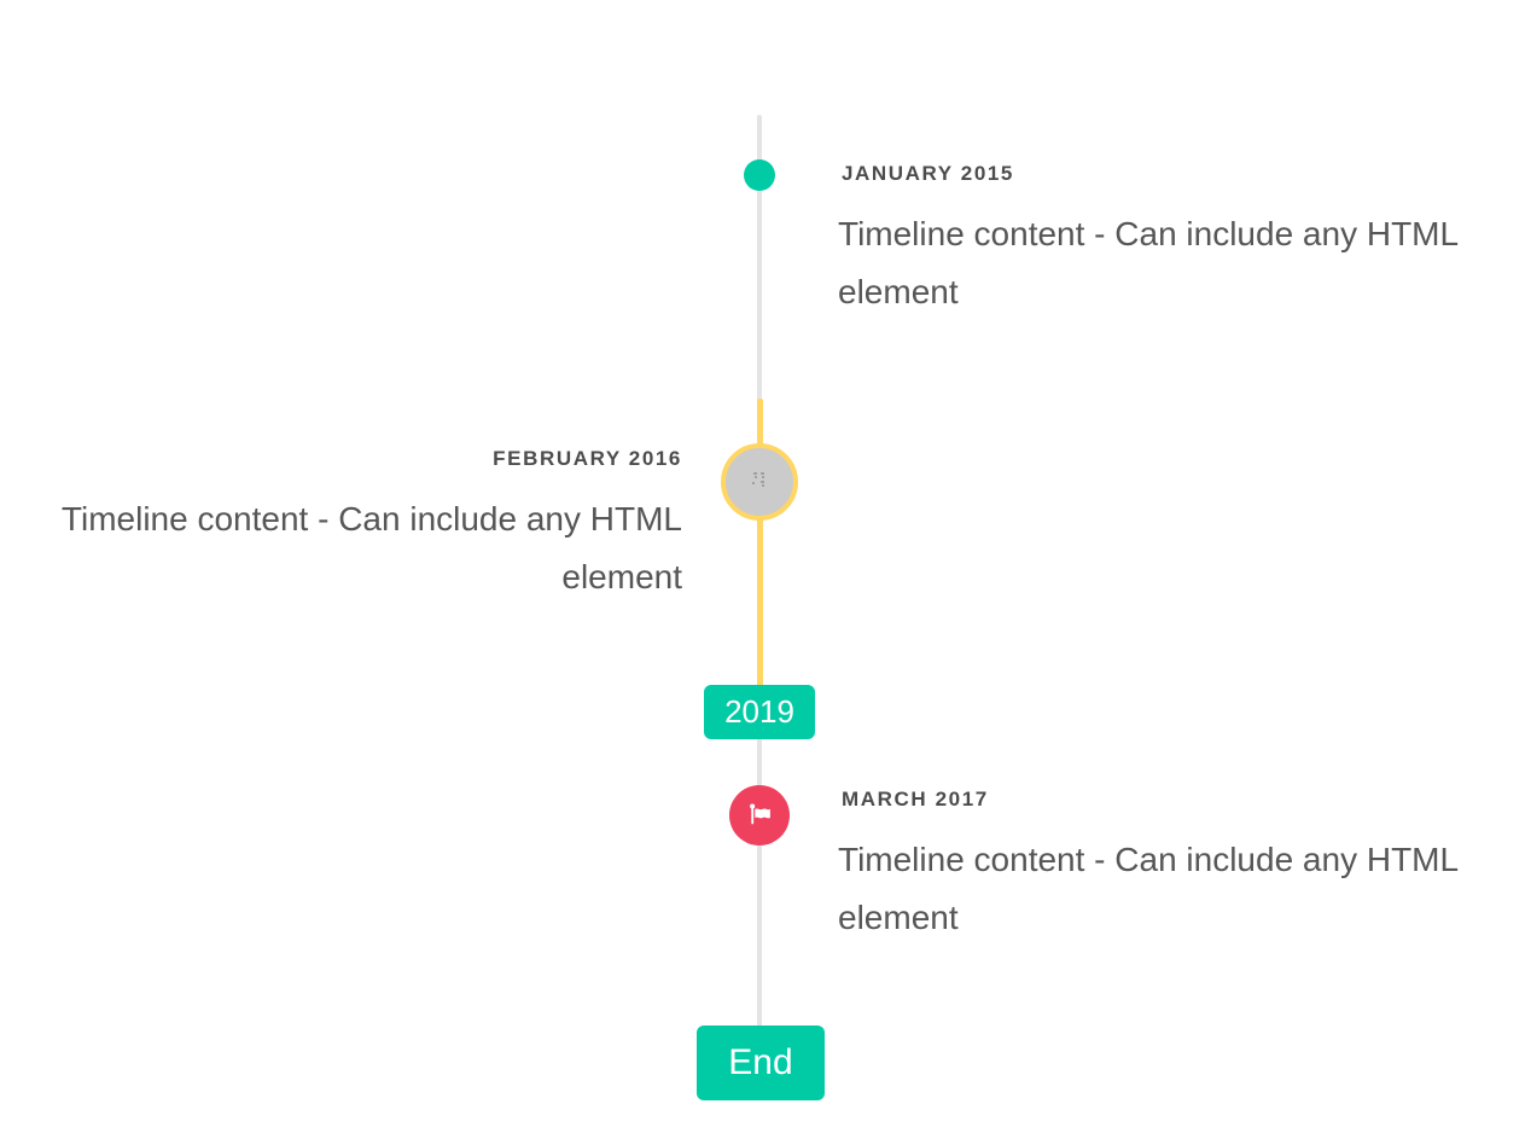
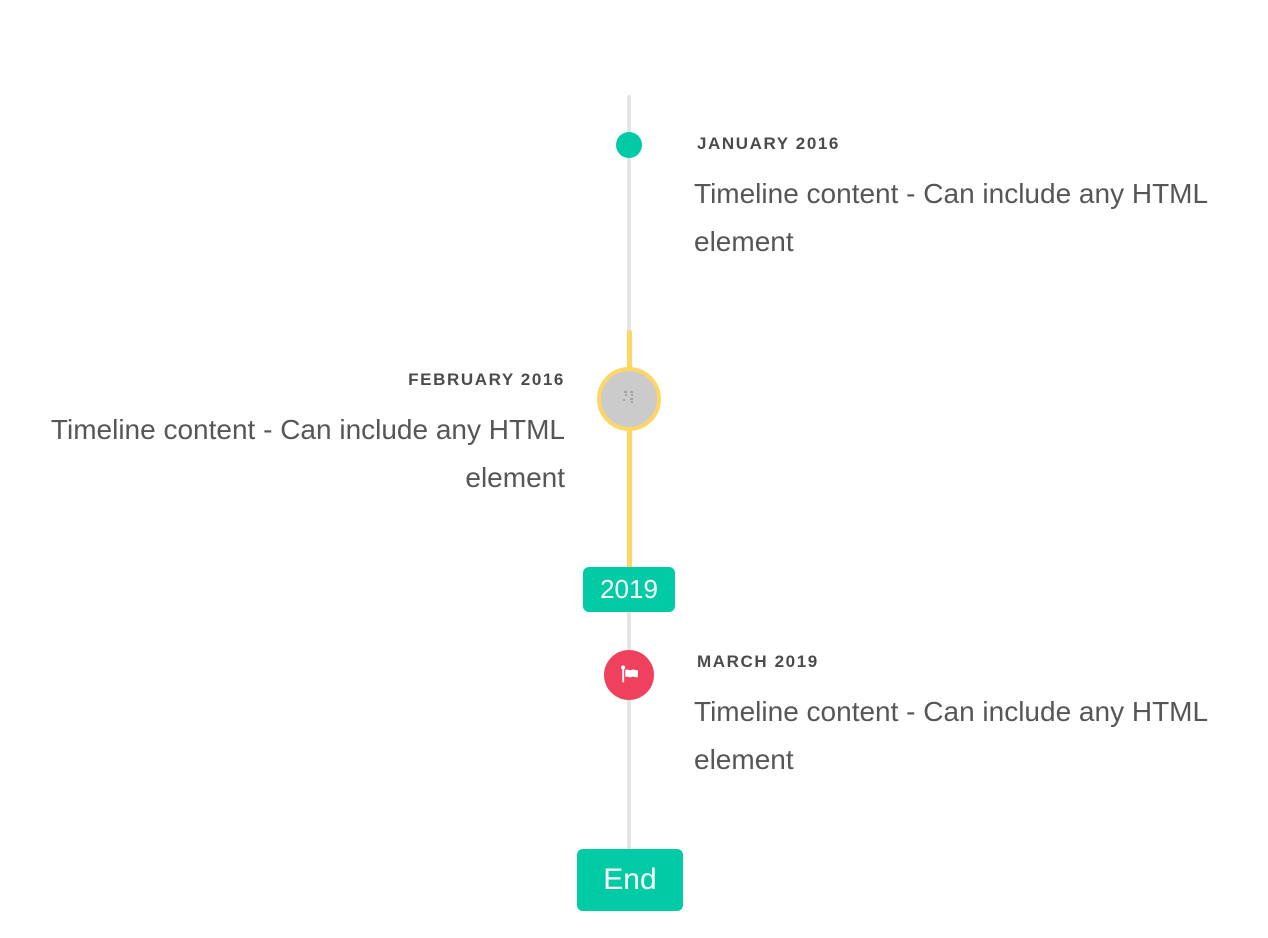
- JANUARY 2015
+ JANUARY 2016
  Timeline content - Can include any HTML element
  FEBRUARY 2016
  Timeline content - Can include any HTML element
  2019
- MARCH 2017
+ MARCH 2019
  Timeline content - Can include any HTML element
  End
